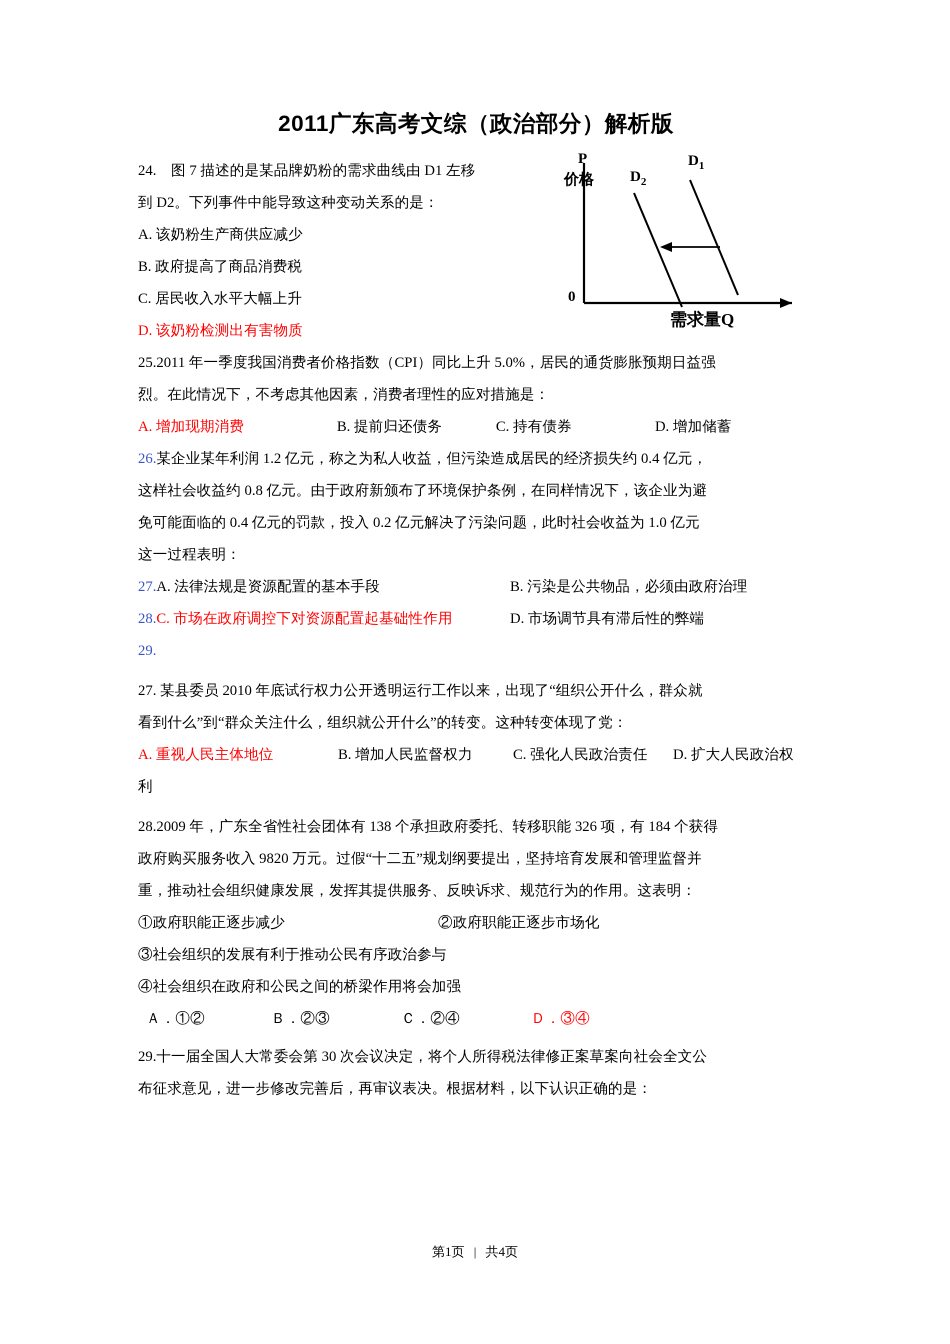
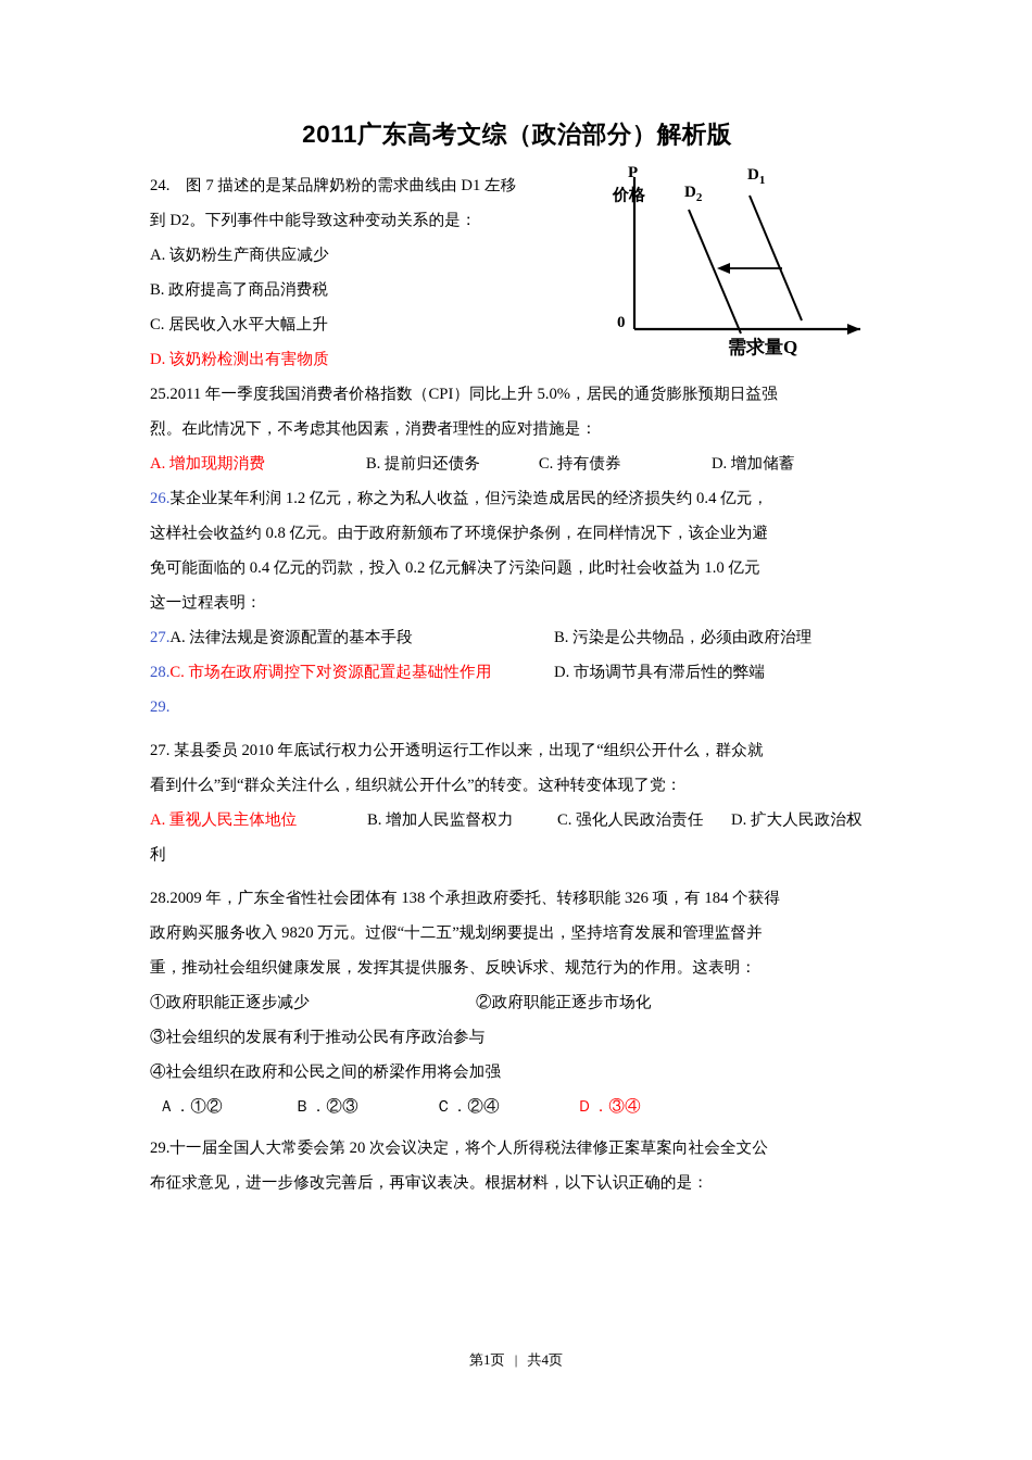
  2011广东高考文综（政治部分）解析版
  24. 图 7 描述的是某品牌奶粉的需求曲线由 D1 左移
  到 D2。下列事件中能导致这种变动关系的是：
  A. 该奶粉生产商供应减少
  B. 政府提高了商品消费税
  C. 居民收入水平大幅上升
  D. 该奶粉检测出有害物质
  P
  价格
  D1
  D2
  0
  需求量Q
  25.2011 年一季度我国消费者价格指数（CPI）同比上升 5.0%，居民的通货膨胀预期日益强
  烈。在此情况下，不考虑其他因素，消费者理性的应对措施是：
  A. 增加现期消费
  B. 提前归还债务
  C. 持有债券
  D. 增加储蓄
  26.某企业某年利润 1.2 亿元，称之为私人收益，但污染造成居民的经济损失约 0.4 亿元，
  这样社会收益约 0.8 亿元。由于政府新颁布了环境保护条例，在同样情况下，该企业为避
  免可能面临的 0.4 亿元的罚款，投入 0.2 亿元解决了污染问题，此时社会收益为 1.0 亿元
  这一过程表明：
  27.A. 法律法规是资源配置的基本手段
  B. 污染是公共物品，必须由政府治理
  28.C. 市场在政府调控下对资源配置起基础性作用
  D. 市场调节具有滞后性的弊端
  29.
  27. 某县委员 2010 年底试行权力公开透明运行工作以来，出现了“组织公开什么，群众就
  看到什么”到“群众关注什么，组织就公开什么”的转变。这种转变体现了党：
  A. 重视人民主体地位
  B. 增加人民监督权力
  C. 强化人民政治责任
  D. 扩大人民政治权
  利
  28.2009 年，广东全省性社会团体有 138 个承担政府委托、转移职能 326 项，有 184 个获得
  政府购买服务收入 9820 万元。过假“十二五”规划纲要提出，坚持培育发展和管理监督并
  重，推动社会组织健康发展，发挥其提供服务、反映诉求、规范行为的作用。这表明：
  ①政府职能正逐步减少
  ②政府职能正逐步市场化
  ③社会组织的发展有利于推动公民有序政治参与
  ④社会组织在政府和公民之间的桥梁作用将会加强
  Ａ．①②
  Ｂ．②③
  Ｃ．②④
  Ｄ．③④
- 29.十一届全国人大常委会第 30 次会议决定，将个人所得税法律修正案草案向社会全文公
+ 29.十一届全国人大常委会第 20 次会议决定，将个人所得税法律修正案草案向社会全文公
  布征求意见，进一步修改完善后，再审议表决。根据材料，以下认识正确的是：
  第1页 | 共4页
